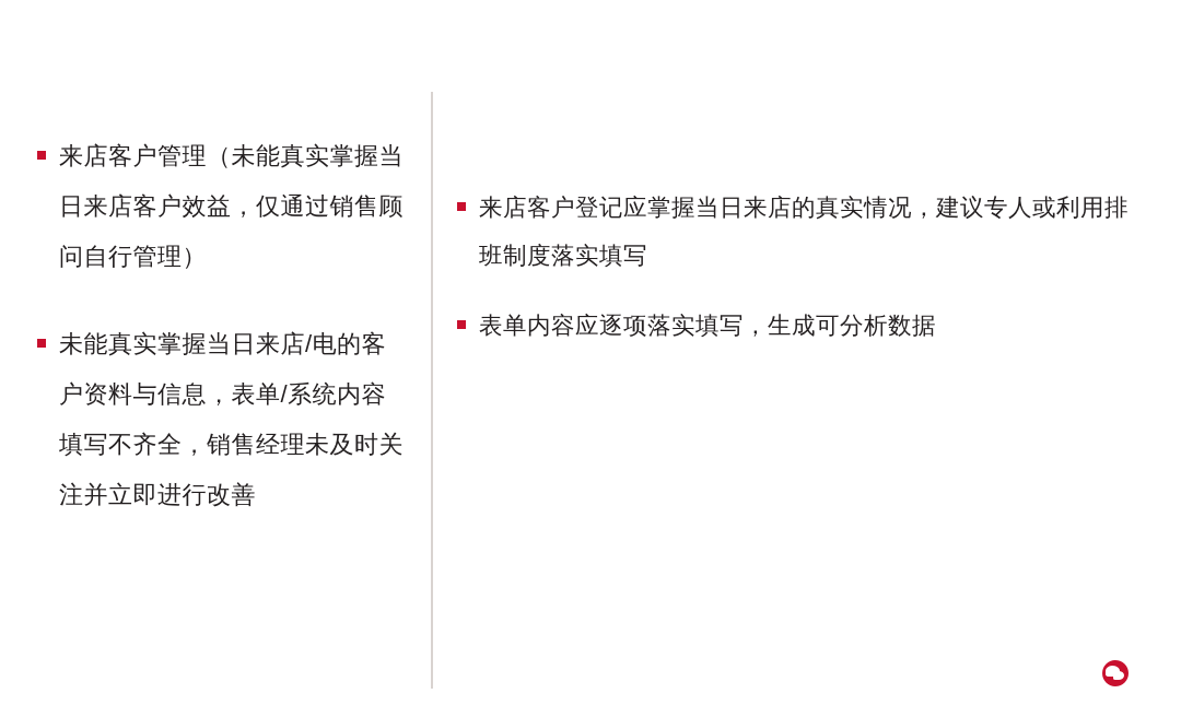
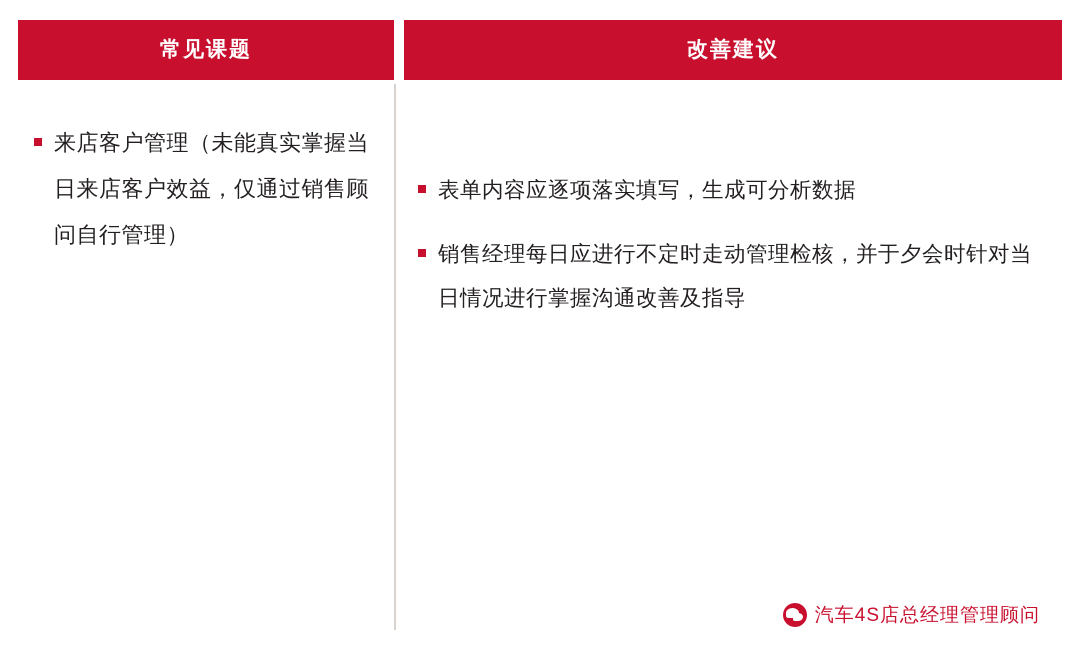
+ 常见课题
+ 改善建议
  来店客户管理（未能真实掌握当日来店客户效益，仅通过销售顾问自行管理）
- 未能真实掌握当日来店/电的客户资料与信息，表单/系统内容填写不齐全，销售经理未及时关注并立即进行改善
- 来店客户登记应掌握当日来店的真实情况，建议专人或利用排班制度落实填写
  表单内容应逐项落实填写，生成可分析数据
+ 销售经理每日应进行不定时走动管理检核，并于夕会时针对当日情况进行掌握沟通改善及指导
+ 汽车4S店总经理管理顾问
